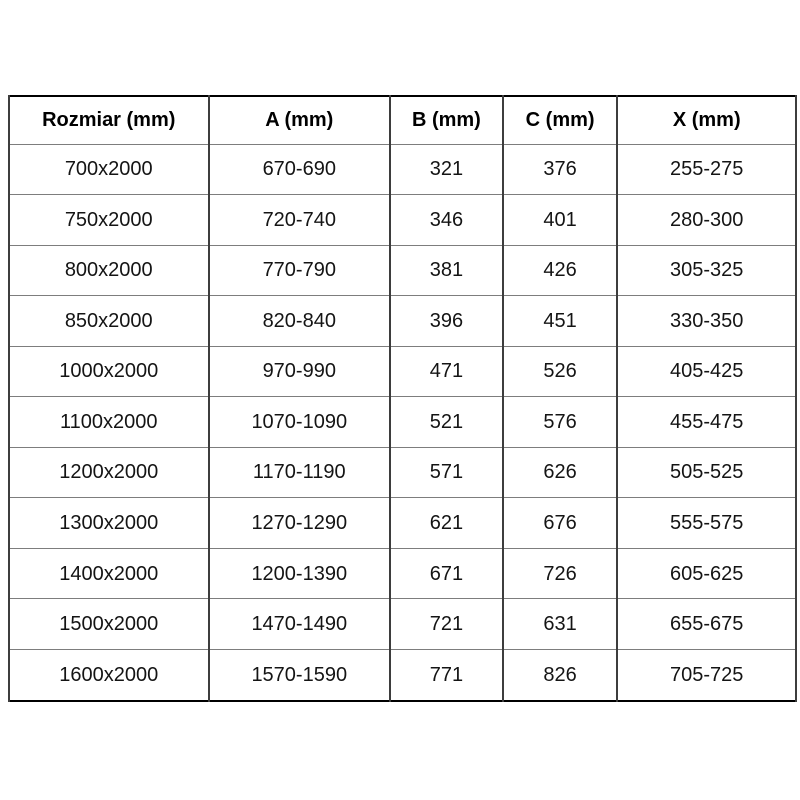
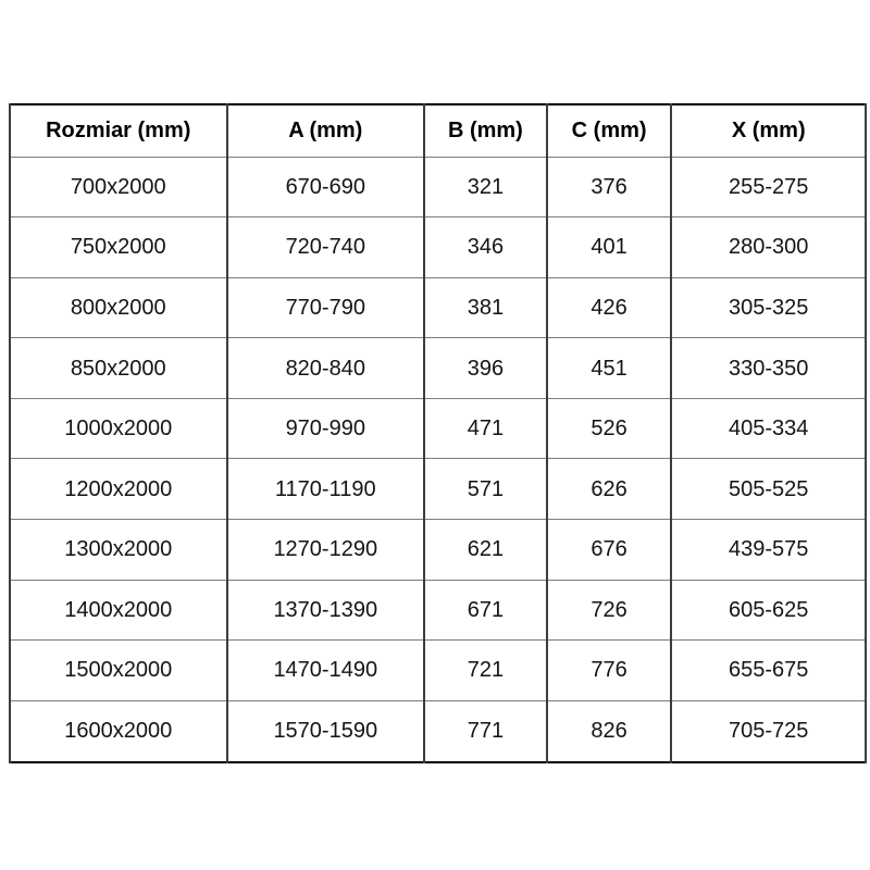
  Rozmiar (mm)	A (mm)	B (mm)	C (mm)	X (mm)
  700x2000	670-690	321	376	255-275
  750x2000	720-740	346	401	280-300
  800x2000	770-790	381	426	305-325
  850x2000	820-840	396	451	330-350
- 1000x2000	970-990	471	526	405-425
+ 1000x2000	970-990	471	526	405-334
- 1100x2000	1070-1090	521	576	455-475
  1200x2000	1170-1190	571	626	505-525
- 1300x2000	1270-1290	621	676	555-575
+ 1300x2000	1270-1290	621	676	439-575
- 1400x2000	1200-1390	671	726	605-625
+ 1400x2000	1370-1390	671	726	605-625
- 1500x2000	1470-1490	721	631	655-675
+ 1500x2000	1470-1490	721	776	655-675
  1600x2000	1570-1590	771	826	705-725
